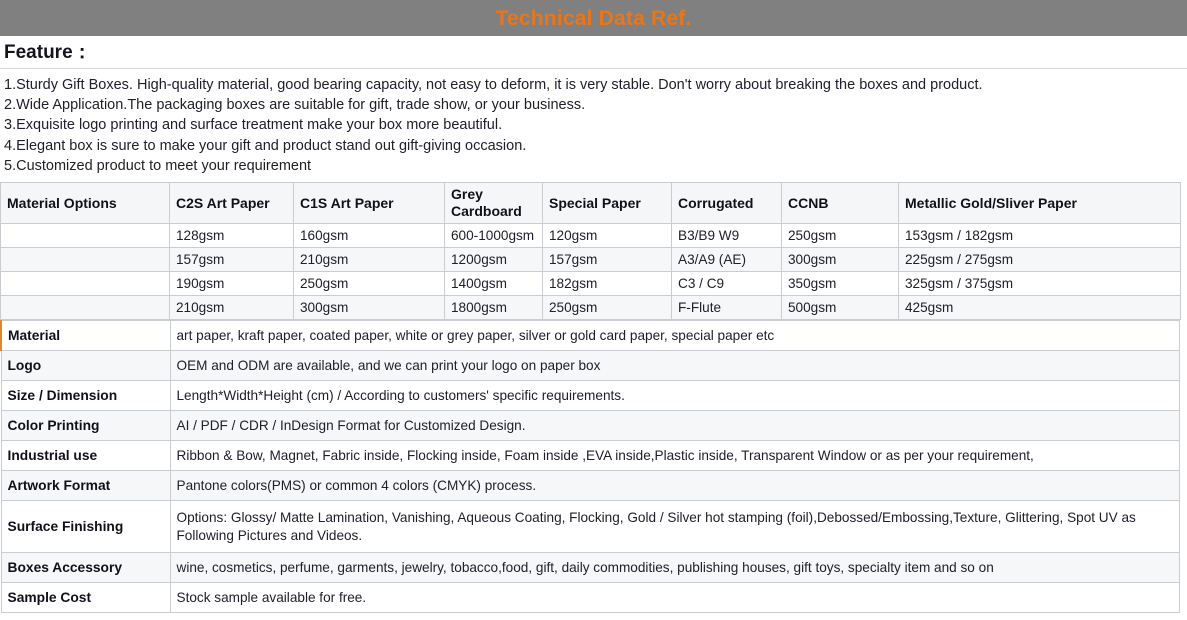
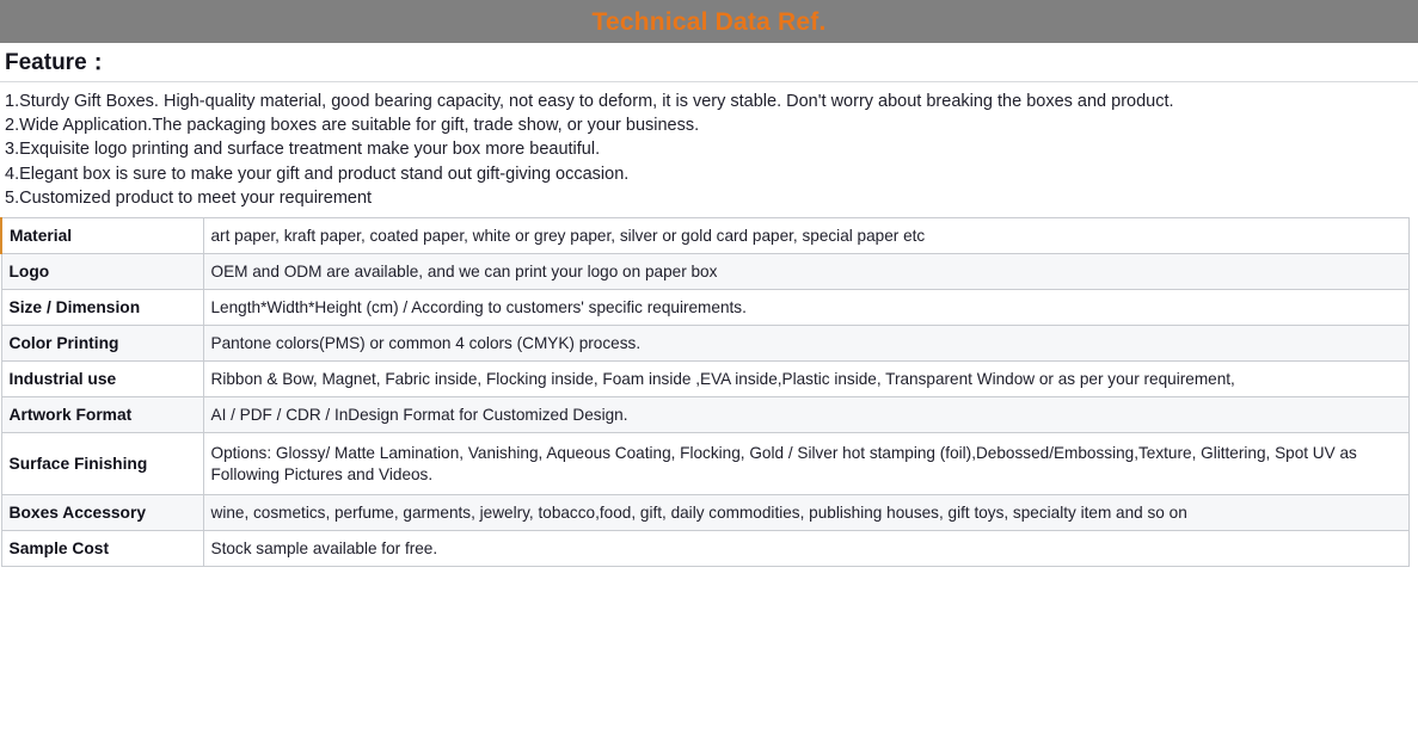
  Technical Data Ref.
  Feature：
  1.Sturdy Gift Boxes. High-quality material, good bearing capacity, not easy to deform, it is very stable. Don't worry about breaking the boxes and product.
  2.Wide Application.The packaging boxes are suitable for gift, trade show, or your business.
  3.Exquisite logo printing and surface treatment make your box more beautiful.
  4.Elegant box is sure to make your gift and product stand out gift-giving occasion.
  5.Customized product to meet your requirement
- Material Options	C2S Art Paper	C1S Art Paper	Grey Cardboard	Special Paper	Corrugated	CCNB	Metallic Gold/Sliver Paper
- 	128gsm	160gsm	600-1000gsm	120gsm	B3/B9 W9	250gsm	153gsm / 182gsm
- 	157gsm	210gsm	1200gsm	157gsm	A3/A9 (AE)	300gsm	225gsm / 275gsm
- 	190gsm	250gsm	1400gsm	182gsm	C3 / C9	350gsm	325gsm / 375gsm
- 	210gsm	300gsm	1800gsm	250gsm	F-Flute	500gsm	425gsm
  Material	art paper, kraft paper, coated paper, white or grey paper, silver or gold card paper, special paper etc
  Logo	OEM and ODM are available, and we can print your logo on paper box
  Size / Dimension	Length*Width*Height (cm) / According to customers' specific requirements.
- Color Printing	AI / PDF / CDR / InDesign Format for Customized Design.
+ Color Printing	Pantone colors(PMS) or common 4 colors (CMYK) process.
  Industrial use	Ribbon & Bow, Magnet, Fabric inside, Flocking inside, Foam inside ,EVA inside,Plastic inside, Transparent Window or as per your requirement,
- Artwork Format	Pantone colors(PMS) or common 4 colors (CMYK) process.
+ Artwork Format	AI / PDF / CDR / InDesign Format for Customized Design.
  Surface Finishing	Options: Glossy/ Matte Lamination, Vanishing, Aqueous Coating, Flocking, Gold / Silver hot stamping (foil),Debossed/Embossing,Texture, Glittering, Spot UV as Following Pictures and Videos.
  Boxes Accessory	wine, cosmetics, perfume, garments, jewelry, tobacco,food, gift, daily commodities, publishing houses, gift toys, specialty item and so on
  Sample Cost	Stock sample available for free.
